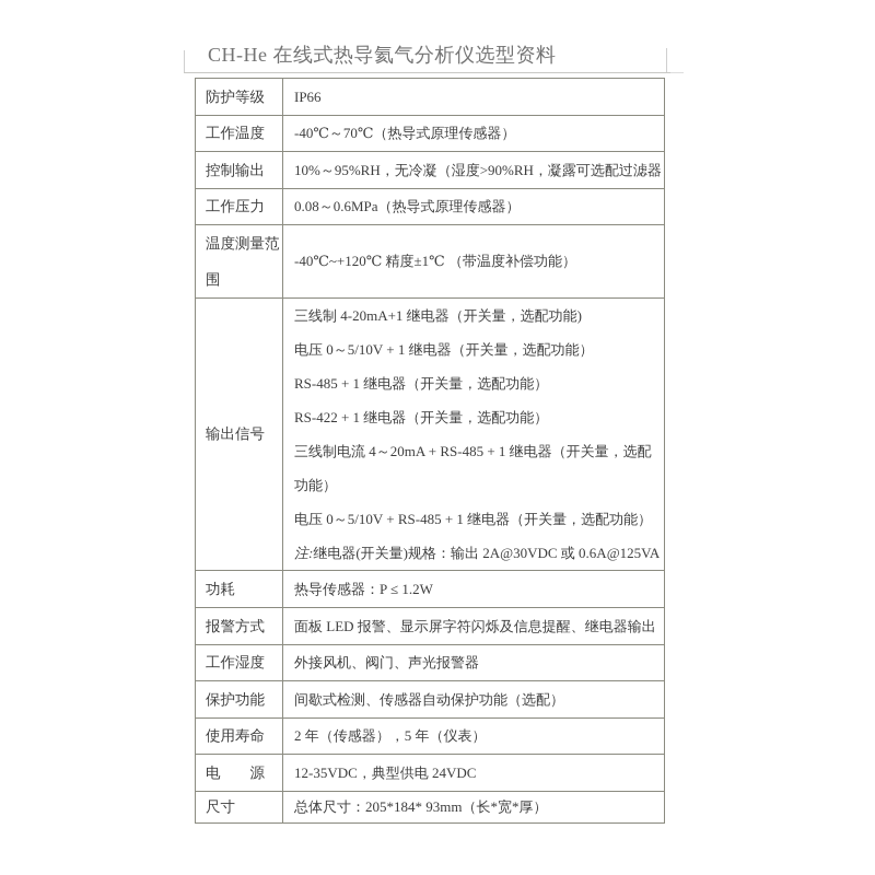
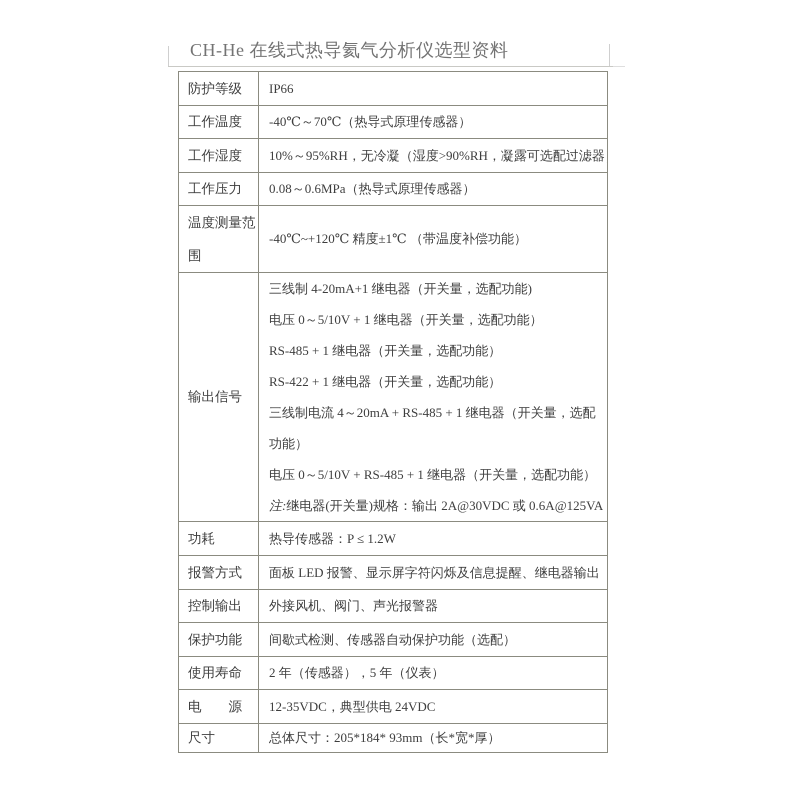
  CH-He 在线式热导氦气分析仪选型资料
  防护等级	IP66
  工作温度	-40℃～70℃（热导式原理传感器）
- 控制输出	10%～95%RH，无冷凝（湿度>90%RH，凝露可选配过滤器
+ 工作湿度	10%～95%RH，无冷凝（湿度>90%RH，凝露可选配过滤器
  工作压力	0.08～0.6MPa（热导式原理传感器）
  温度测量范围	-40℃~+120℃ 精度±1℃ （带温度补偿功能）
  输出信号	三线制 4-20mA+1 继电器（开关量，选配功能) 电压 0～5/10V + 1 继电器（开关量，选配功能） RS-485 + 1 继电器（开关量，选配功能） RS-422 + 1 继电器（开关量，选配功能） 三线制电流 4～20mA + RS-485 + 1 继电器（开关量，选配 功能） 电压 0～5/10V + RS-485 + 1 继电器（开关量，选配功能） 注:继电器(开关量)规格：输出 2A@30VDC 或 0.6A@125VA
  功耗	热导传感器：P ≤ 1.2W
  报警方式	面板 LED 报警、显示屏字符闪烁及信息提醒、继电器输出
- 工作湿度	外接风机、阀门、声光报警器
+ 控制输出	外接风机、阀门、声光报警器
  保护功能	间歇式检测、传感器自动保护功能（选配）
  使用寿命	2 年（传感器），5 年（仪表）
  电 源	12-35VDC，典型供电 24VDC
  尺寸	总体尺寸：205*184* 93mm（长*宽*厚）
